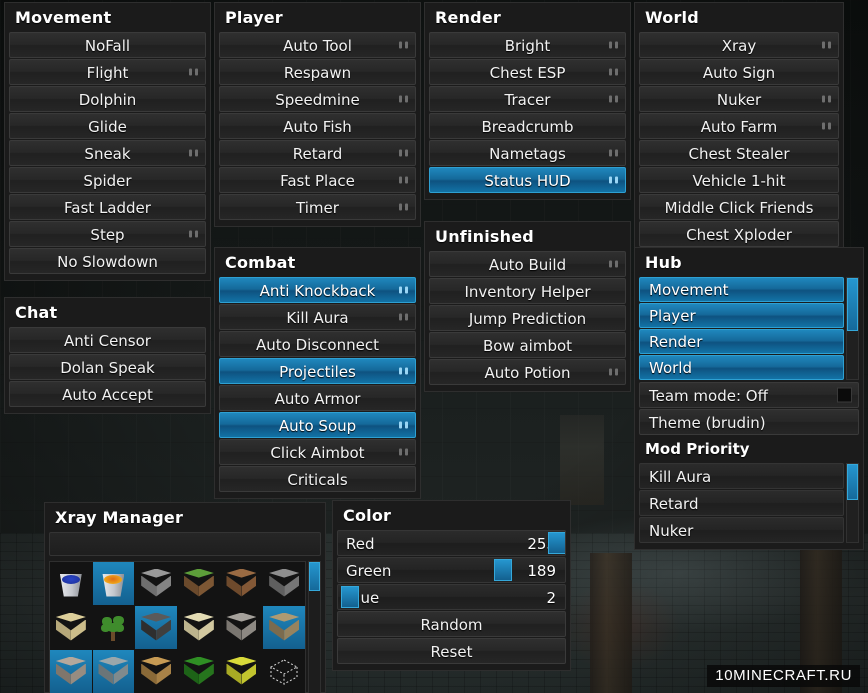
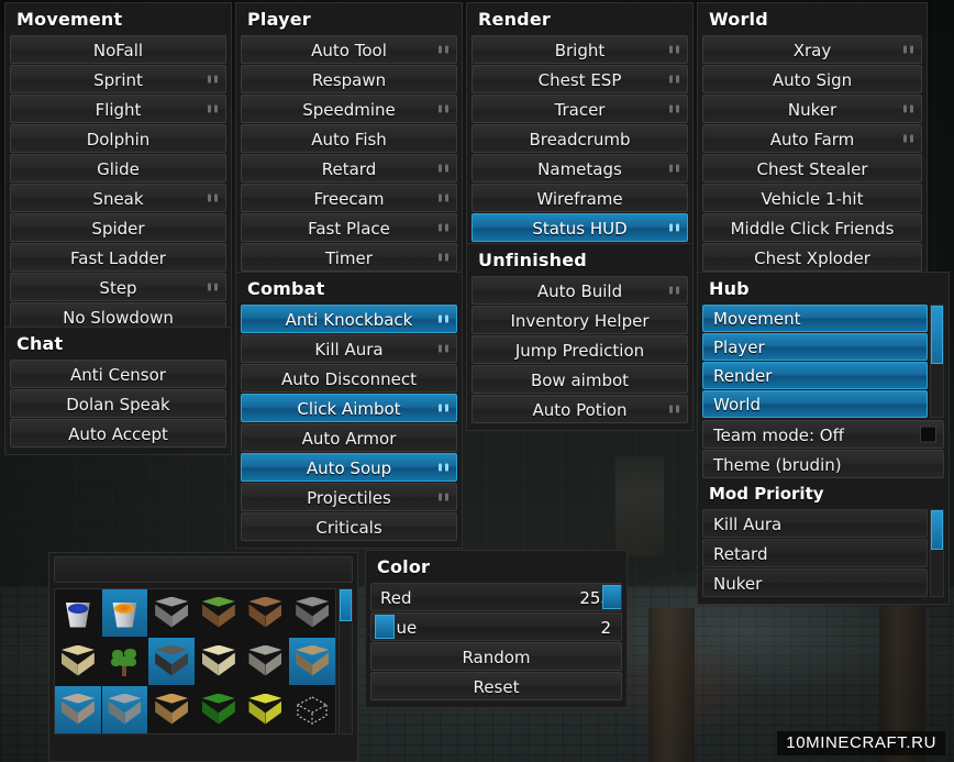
  Movement
  NoFall
+ Sprint
  Flight
  Dolphin
  Glide
  Sneak
  Spider
  Fast Ladder
  Step
  No Slowdown
  Chat
  Anti Censor
  Dolan Speak
  Auto Accept
  Player
  Auto Tool
  Respawn
  Speedmine
  Auto Fish
  Retard
+ Freecam
  Fast Place
  Timer
  Combat
  Anti Knockback
  Kill Aura
  Auto Disconnect
- Projectiles
+ Click Aimbot
  Auto Armor
  Auto Soup
- Click Aimbot
+ Projectiles
  Criticals
  Render
  Bright
  Chest ESP
  Tracer
  Breadcrumb
  Nametags
+ Wireframe
  Status HUD
  Unfinished
  Auto Build
  Inventory Helper
  Jump Prediction
  Bow aimbot
  Auto Potion
  World
  Xray
  Auto Sign
  Nuker
  Auto Farm
  Chest Stealer
  Vehicle 1-hit
  Middle Click Friends
  Chest Xploder
  Hub
  Movement
  Player
  Render
  World
  Team mode: Off
  Theme (brudin)
  Mod Priority
  Kill Aura
  Retard
  Nuker
- Xray Manager
  Color
  Red
- Green
- 189
  2
  Random
  Reset
  10MINECRAFT.RU
